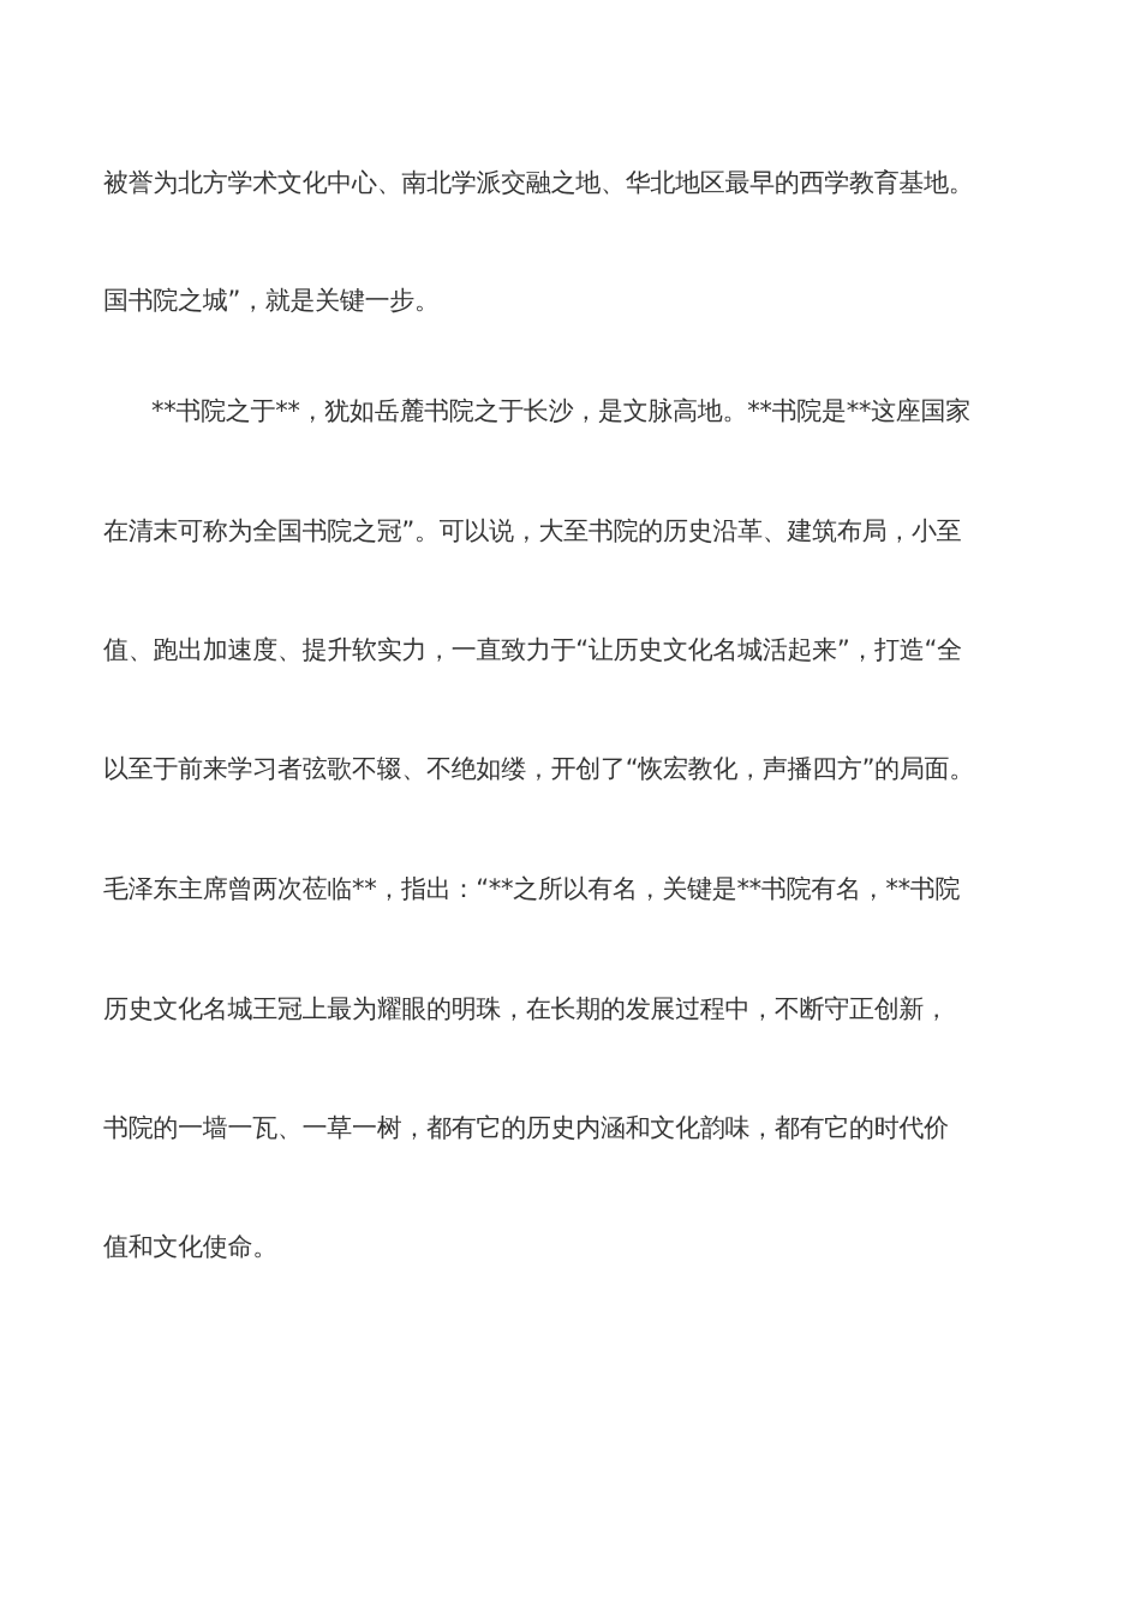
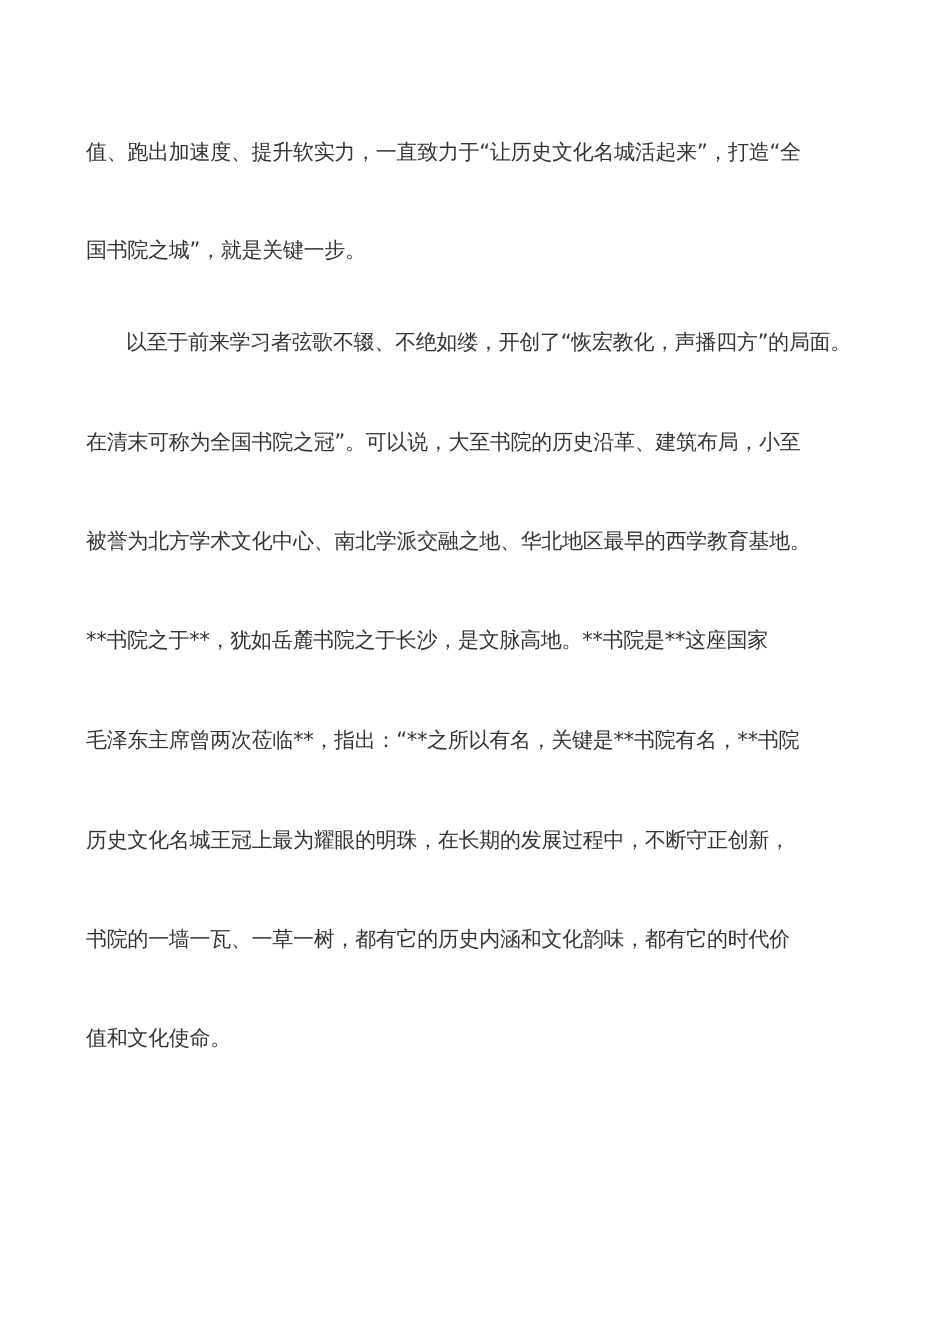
- 被誉为北方学术文化中心、南北学派交融之地、华北地区最早的西学教育基地。
+ 值、跑出加速度、提升软实力，一直致力于“让历史文化名城活起来”，打造“全
  国书院之城”，就是关键一步。
- **书院之于**，犹如岳麓书院之于长沙，是文脉高地。**书院是**这座国家
+ 以至于前来学习者弦歌不辍、不绝如缕，开创了“恢宏教化，声播四方”的局面。
  在清末可称为全国书院之冠”。可以说，大至书院的历史沿革、建筑布局，小至
- 值、跑出加速度、提升软实力，一直致力于“让历史文化名城活起来”，打造“全
+ 被誉为北方学术文化中心、南北学派交融之地、华北地区最早的西学教育基地。
- 以至于前来学习者弦歌不辍、不绝如缕，开创了“恢宏教化，声播四方”的局面。
+ **书院之于**，犹如岳麓书院之于长沙，是文脉高地。**书院是**这座国家
  毛泽东主席曾两次莅临**，指出：“**之所以有名，关键是**书院有名，**书院
  历史文化名城王冠上最为耀眼的明珠，在长期的发展过程中，不断守正创新，
  书院的一墙一瓦、一草一树，都有它的历史内涵和文化韵味，都有它的时代价
  值和文化使命。
